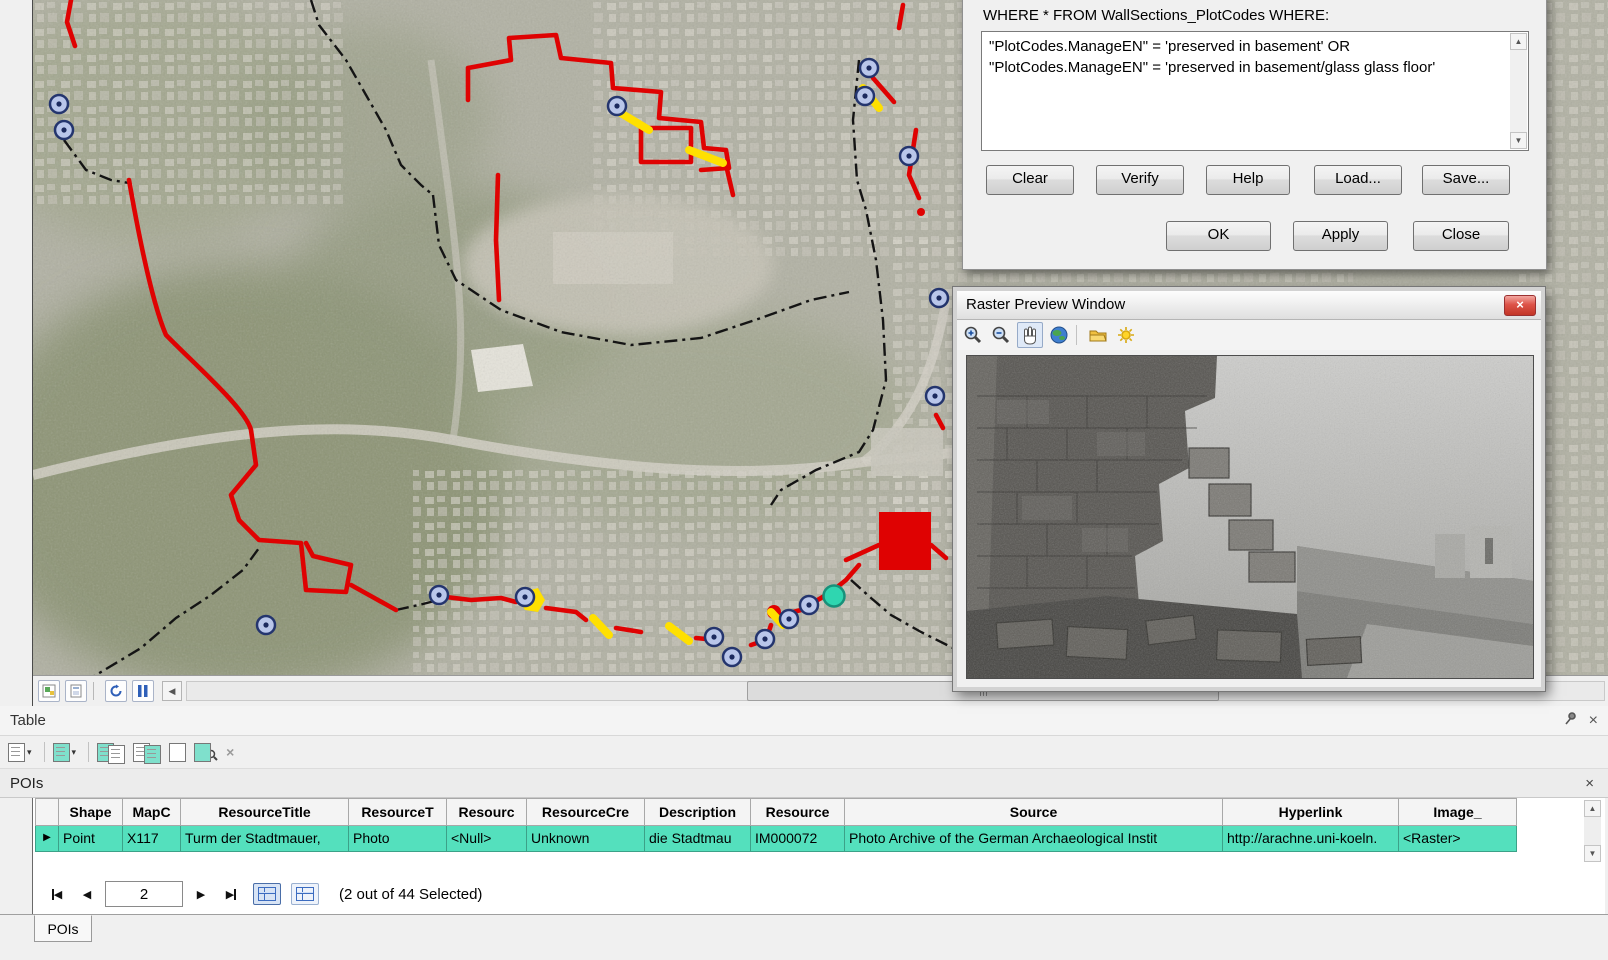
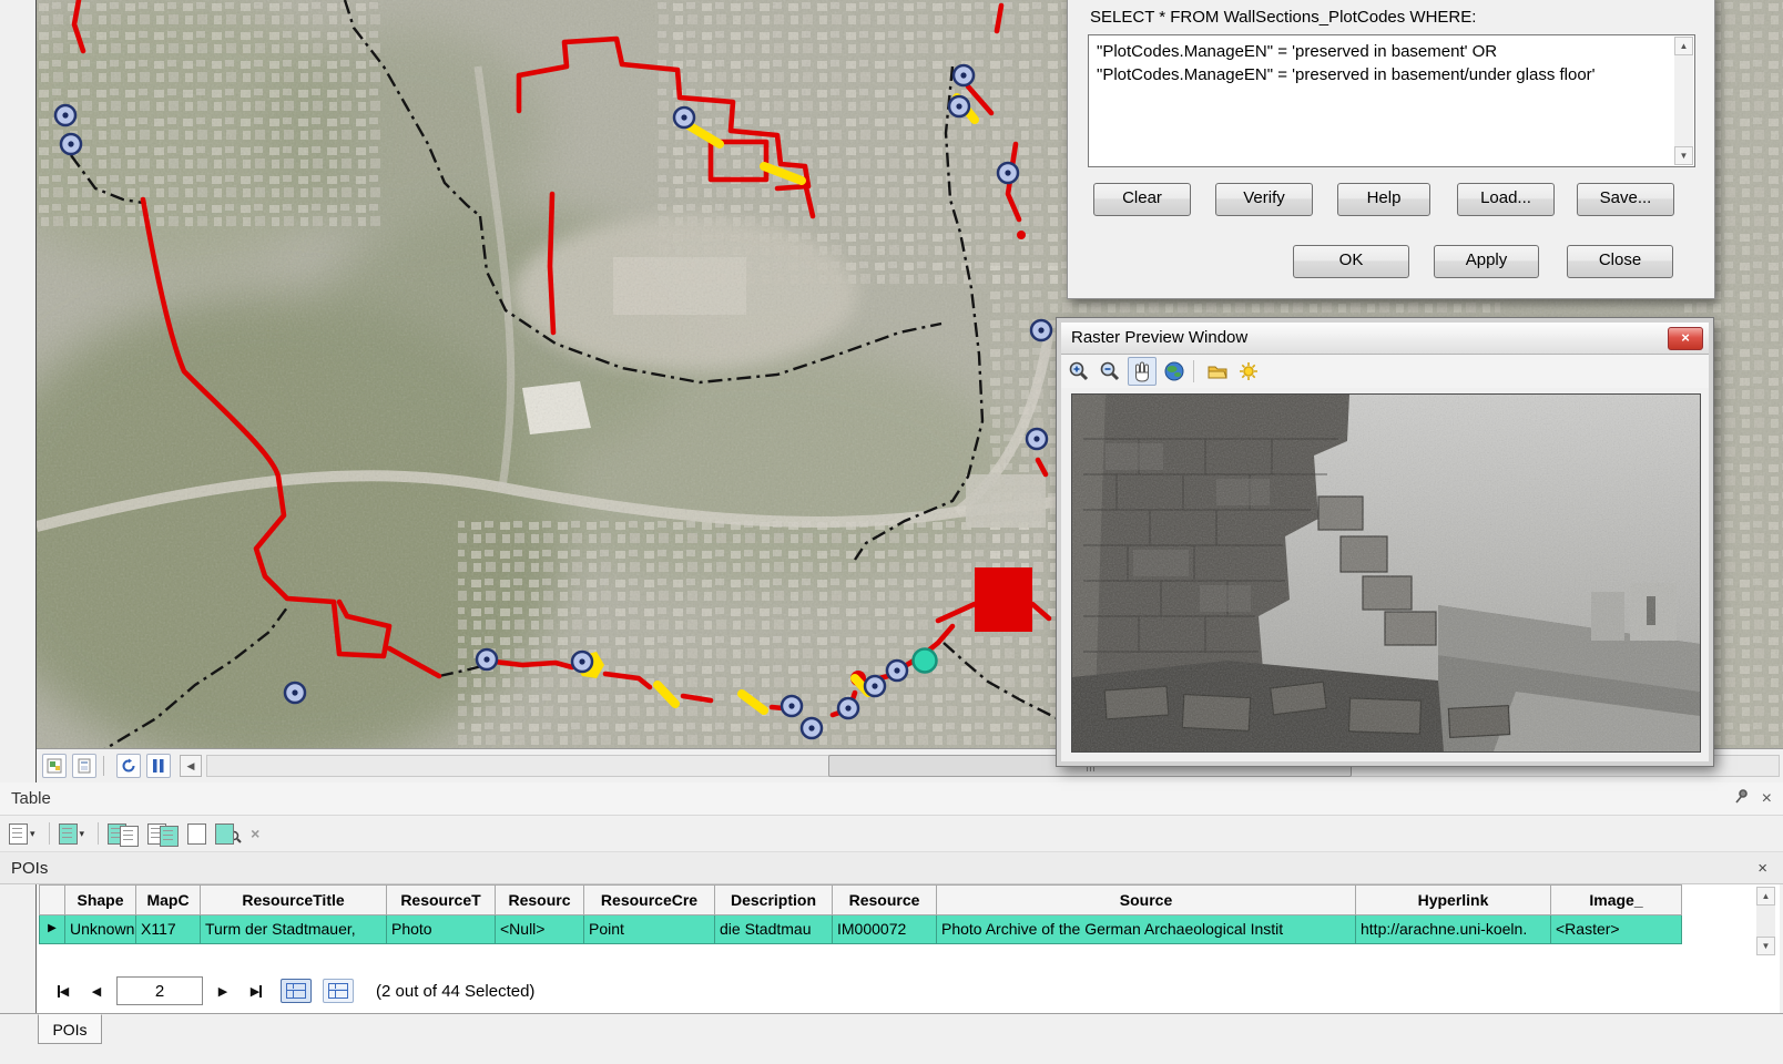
  ◀
- WHERE * FROM WallSections_PlotCodes WHERE:
+ SELECT * FROM WallSections_PlotCodes WHERE:
  "PlotCodes.ManageEN" = 'preserved in basement' OR
- "PlotCodes.ManageEN" = 'preserved in basement/glass glass floor'
+ "PlotCodes.ManageEN" = 'preserved in basement/under glass floor'
  ▲
  ▼
  Clear
  Verify
  Help
  Load...
  Save...
  OK
  Apply
  Close
  Raster Preview Window
  ×
  Table
  ×
  ▾
  ▾
  ×
  POIs
  ×
  Shape
  MapC
  ResourceTitle
  ResourceT
  Resourc
  ResourceCre
  Description
  Resource
  Source
  Hyperlink
  Image_
  ▶
- Point
+ Unknown
  X117
  Turm der Stadtmauer,
  Photo
  <Null>
- Unknown
+ Point
  die Stadtmau
  IM000072
  Photo Archive of the German Archaeological Instit
  http://arachne.uni-koeln.
  <Raster>
  ▲
  ▼
  ◀
  ◀
  2
  ▶
  ▶
  (2 out of 44 Selected)
  POIs
